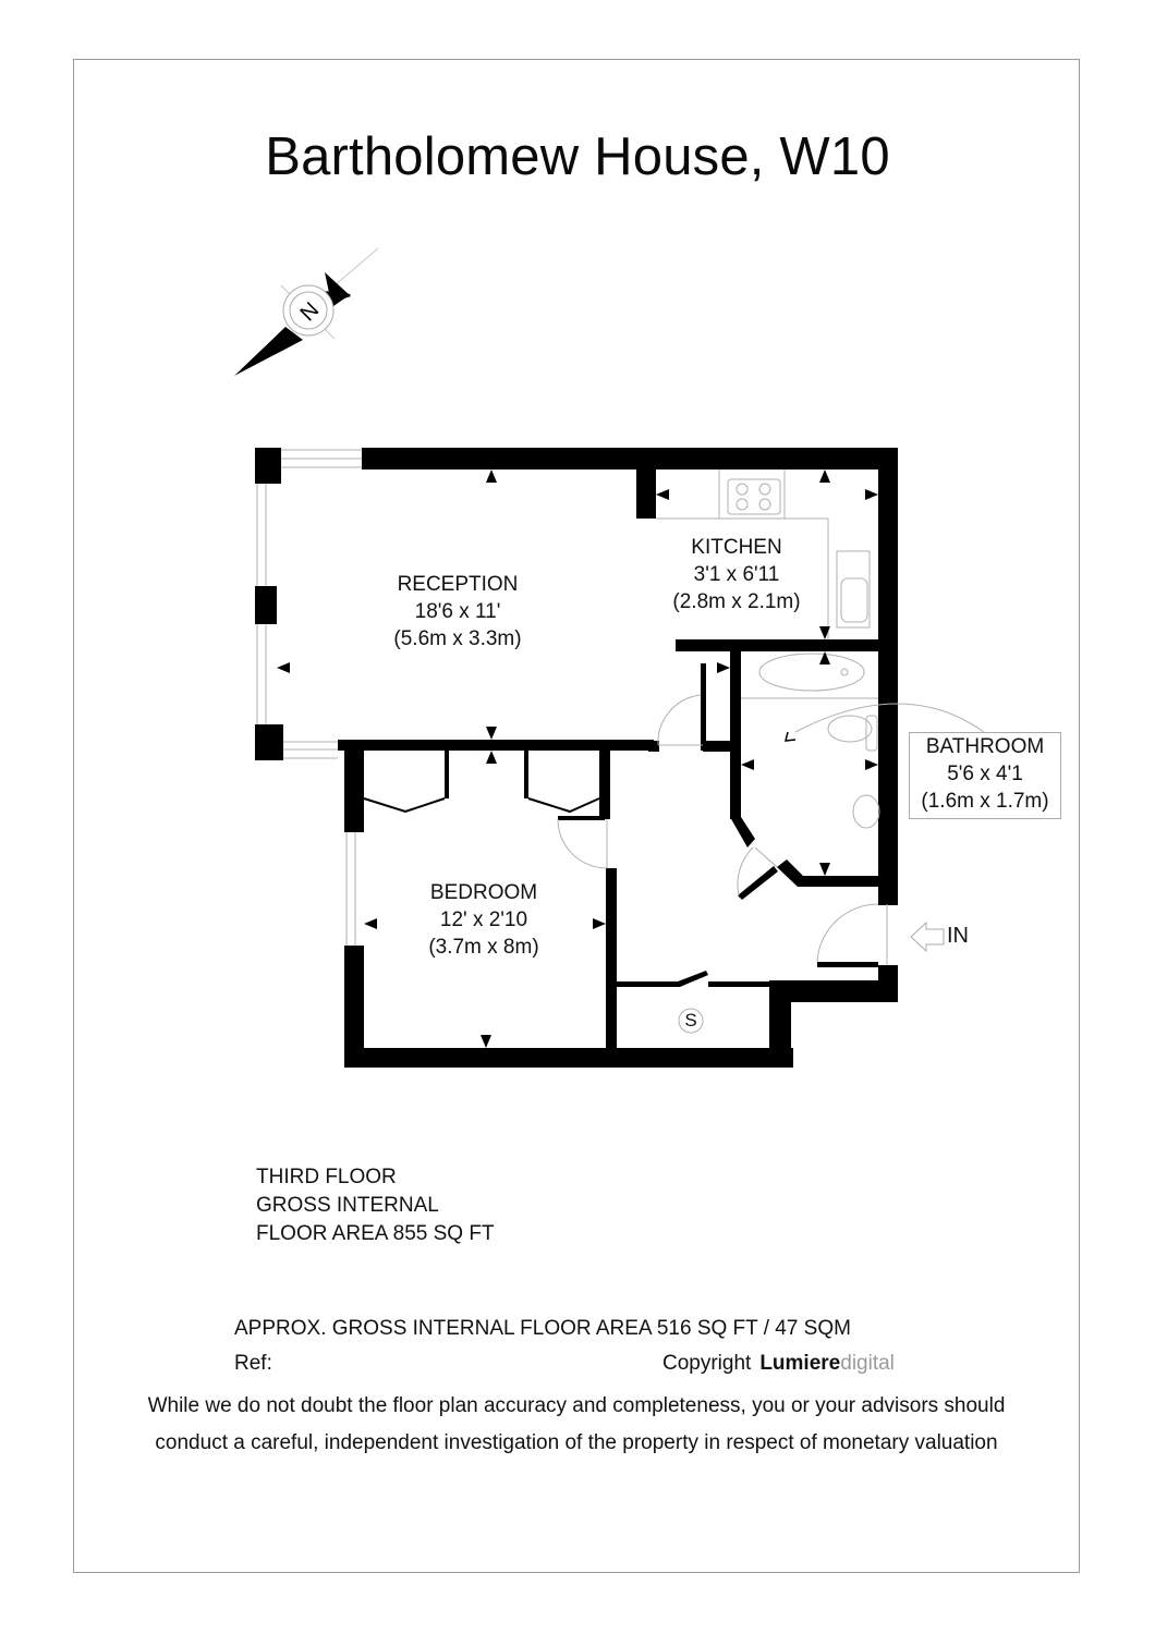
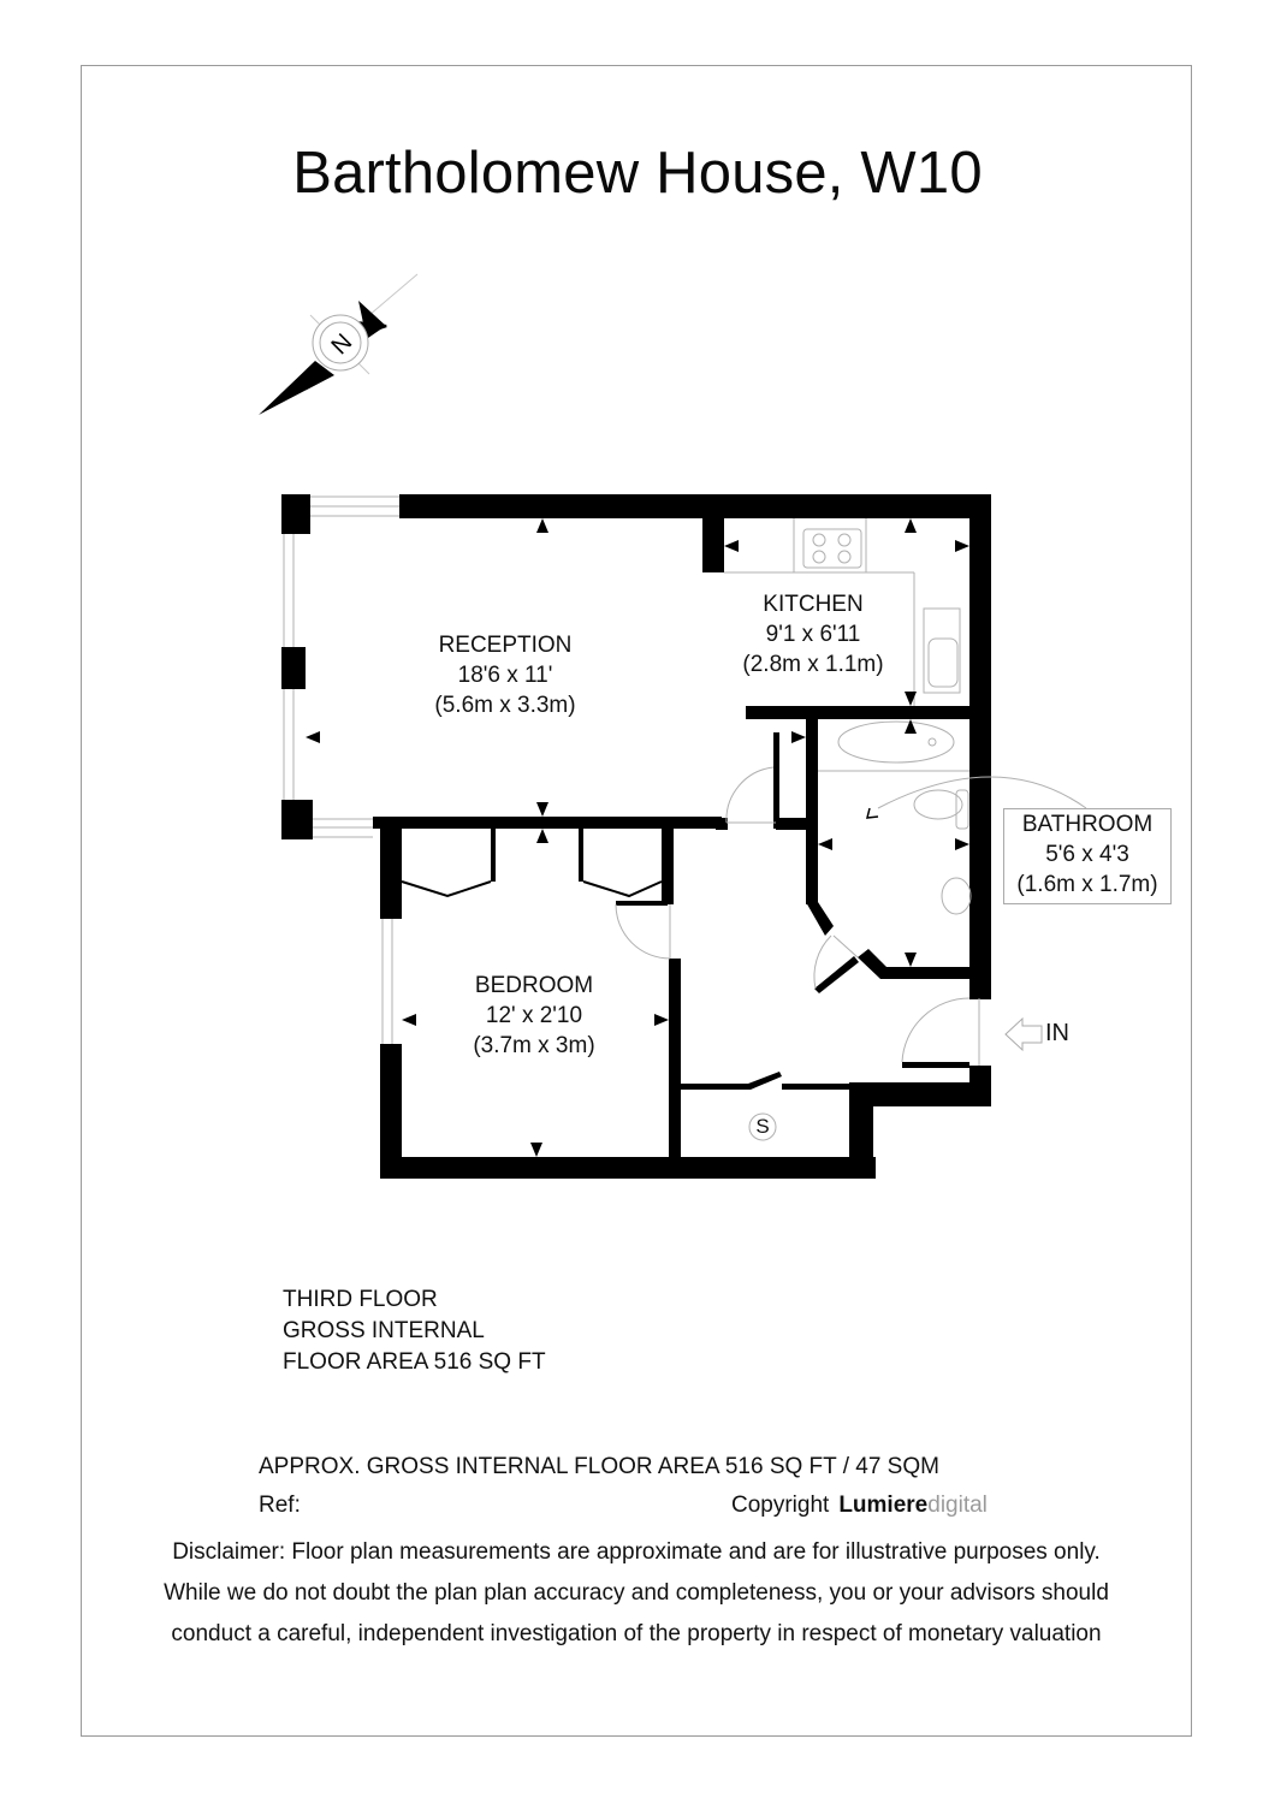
  Bartholomew House, W10
  RECEPTION
  18'6 x 11'
  (5.6m x 3.3m)
  KITCHEN
- 3'1 x 6'11
+ 9'1 x 6'11
- (2.8m x 2.1m)
+ (2.8m x 1.1m)
  BATHROOM
- 5'6 x 4'1
+ 5'6 x 4'3
  (1.6m x 1.7m)
  BEDROOM
  12' x 2'10
- (3.7m x 8m)
+ (3.7m x 3m)
  S
  IN
  THIRD FLOOR
  GROSS INTERNAL
- FLOOR AREA 855 SQ FT
+ FLOOR AREA 516 SQ FT
  APPROX. GROSS INTERNAL FLOOR AREA 516 SQ FT / 47 SQM
  Ref:
  Copyright Lumieredigital
+ Disclaimer: Floor plan measurements are approximate and are for illustrative purposes only.
- While we do not doubt the floor plan accuracy and completeness, you or your advisors should
+ While we do not doubt the plan plan accuracy and completeness, you or your advisors should
  conduct a careful, independent investigation of the property in respect of monetary valuation
